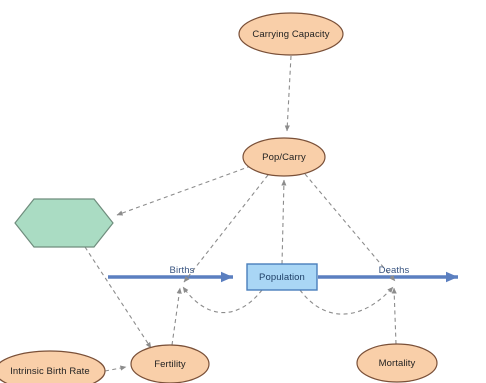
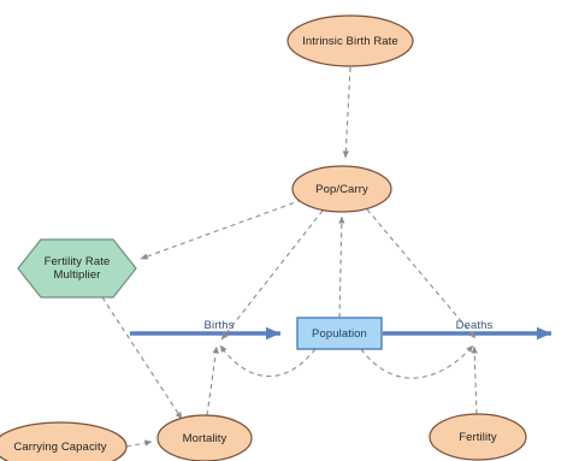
- Carrying Capacity
+ Intrinsic Birth Rate
  Pop/Carry
+ Fertility Rate
+ Multiplier
  Population
- Fertility
+ Mortality
- Intrinsic Birth Rate
+ Carrying Capacity
- Mortality
+ Fertility
  Births
  Deaths
